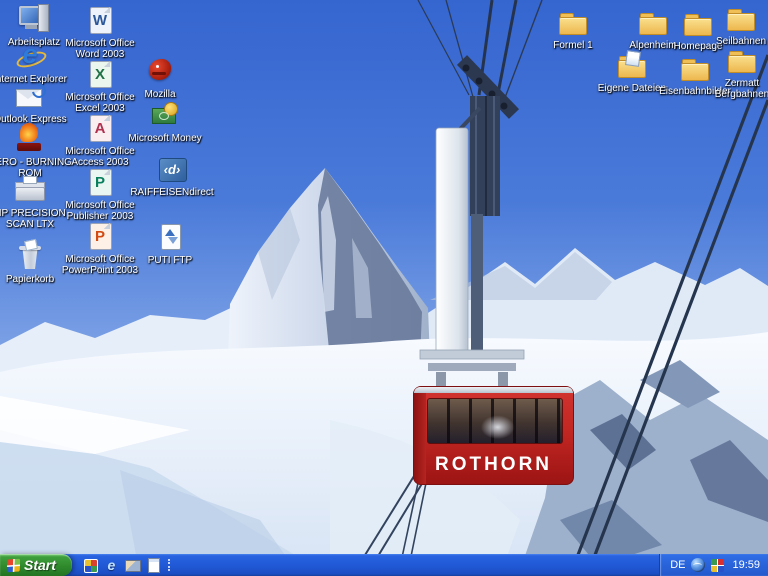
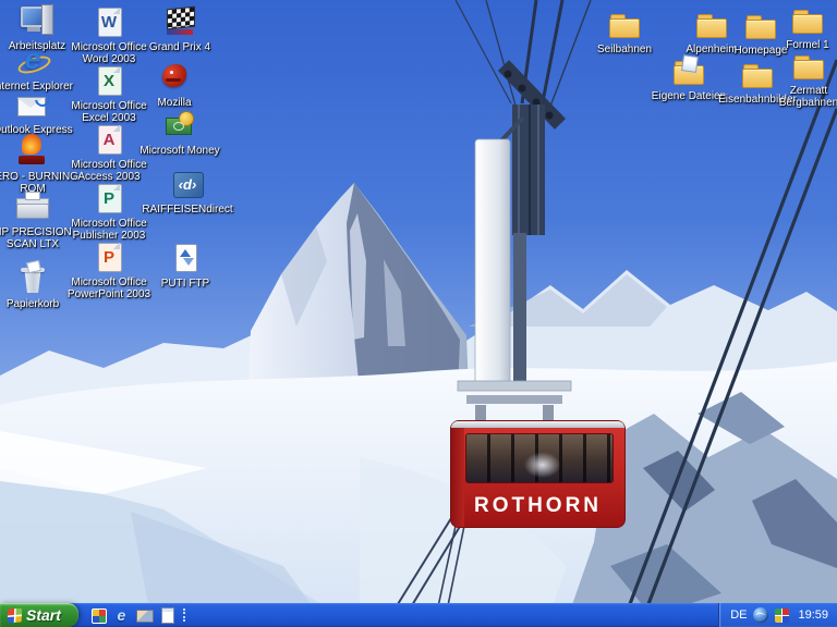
  ROTHORN
  Arbeitsplatz
  e
  ternet Explorer
  utlook Express
  RO - BURNING
  ROM
  P PRECISION
  SCAN LTX
  Papierkorb
  W
  Microsoft Office
  Word 2003
  X
  Microsoft Office
  Excel 2003
  A
  Microsoft Office
  Access 2003
  P
  Microsoft Office
  Publisher 2003
  P
  Microsoft Office
  PowerPoint 2003
+ Grand Prix 4
  Mozilla
  Microsoft Money
  ‹d›
  RAIFFEISENdirect
  PUTI FTP
- Formel 1
+ Seilbahnen
  Alpenheim
  Homepage
- Seilbahnen
+ Formel 1
  Eigene Dateien
  Eisenbahnbilder
  Zermatt
  Bergbahnen
  Start
  e
  DE
  19:59
